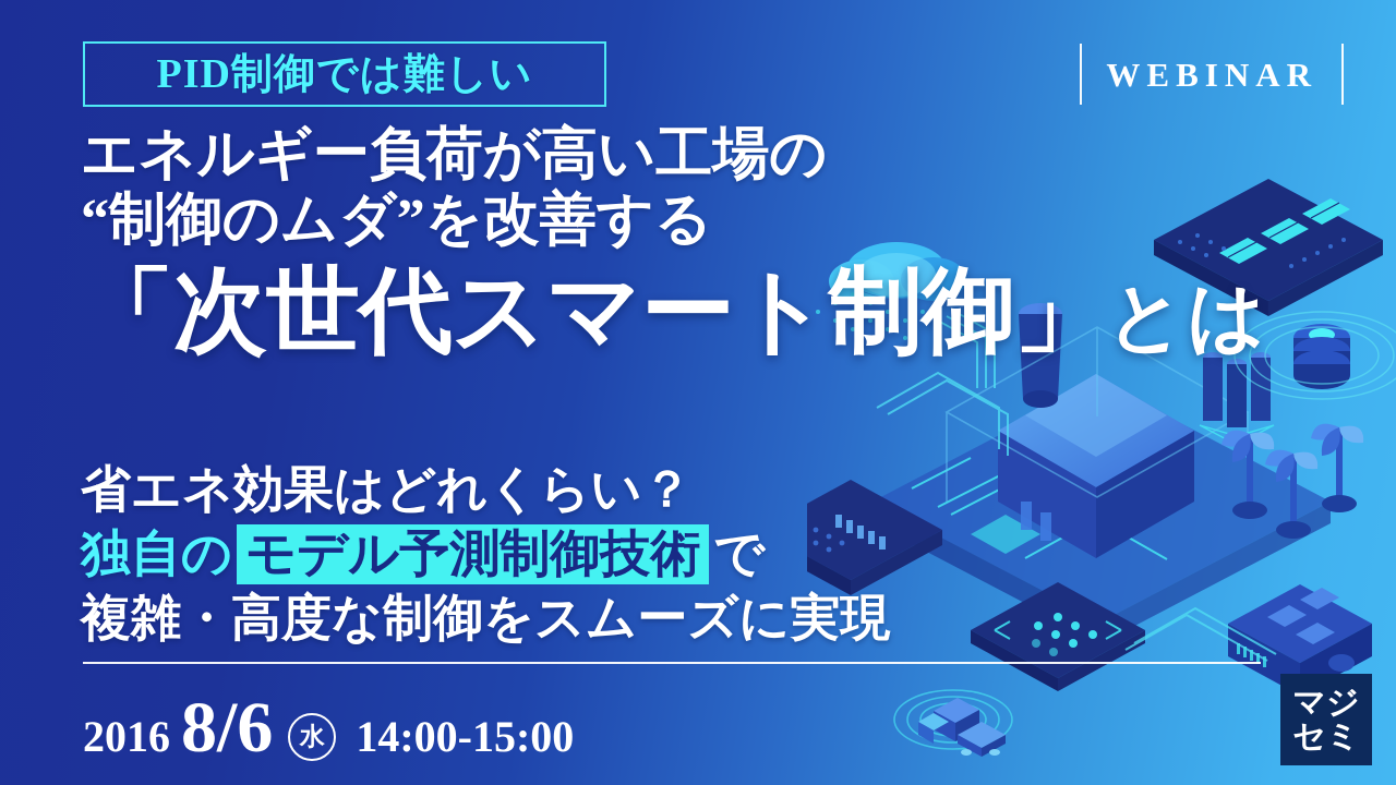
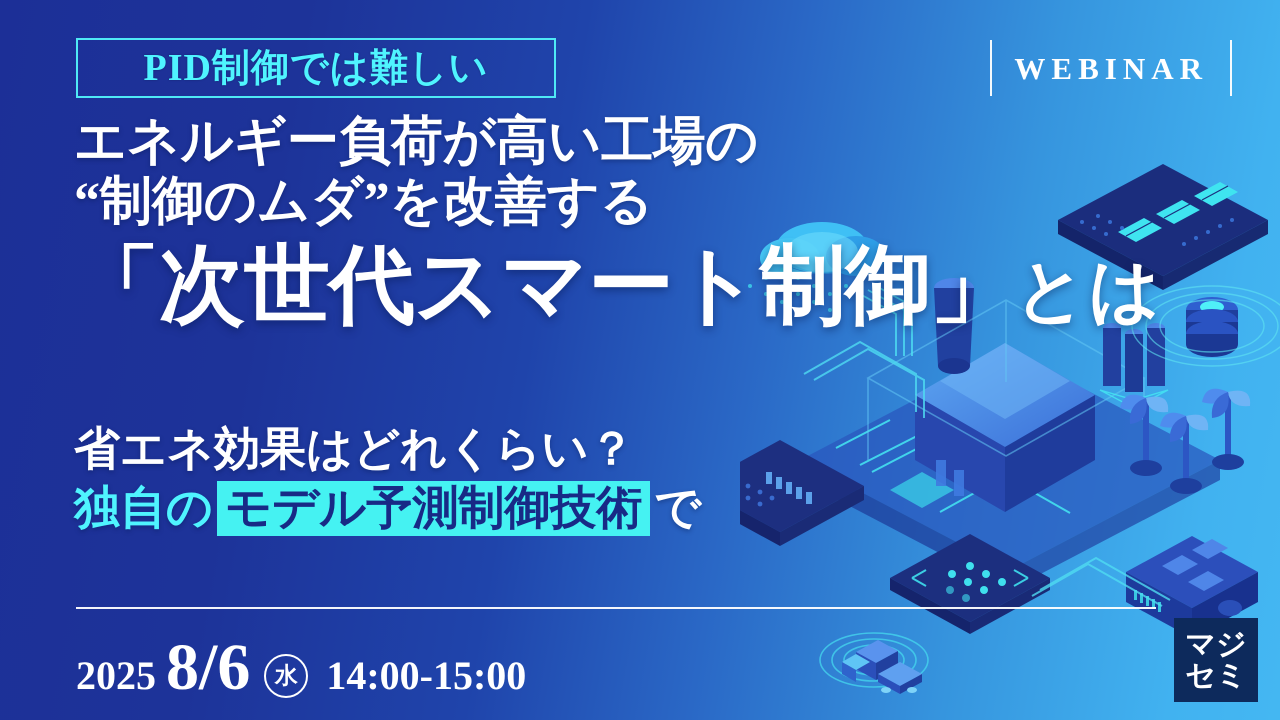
  PID制御では難しい
  WEBINAR
  エネルギー負荷が高い工場の
  “制御のムダ”を改善する
  「次世代スマート制御」とは
  省エネ効果はどれくらい？
  独自の モデル予測制御技術 で
- 複雑・高度な制御をスムーズに実現
- 2016
+ 2025
  8/6
  水
  14:00-15:00
  マジ
  セミ
